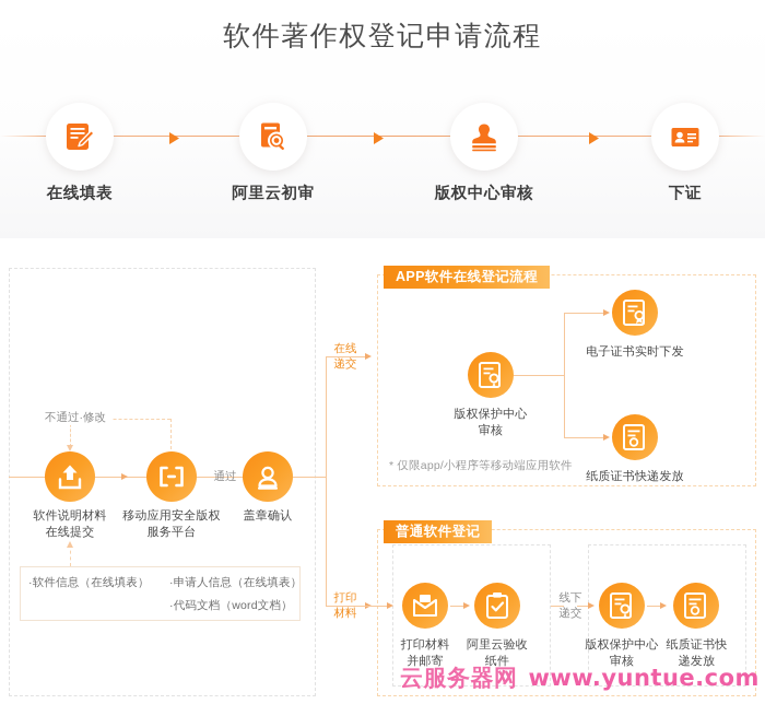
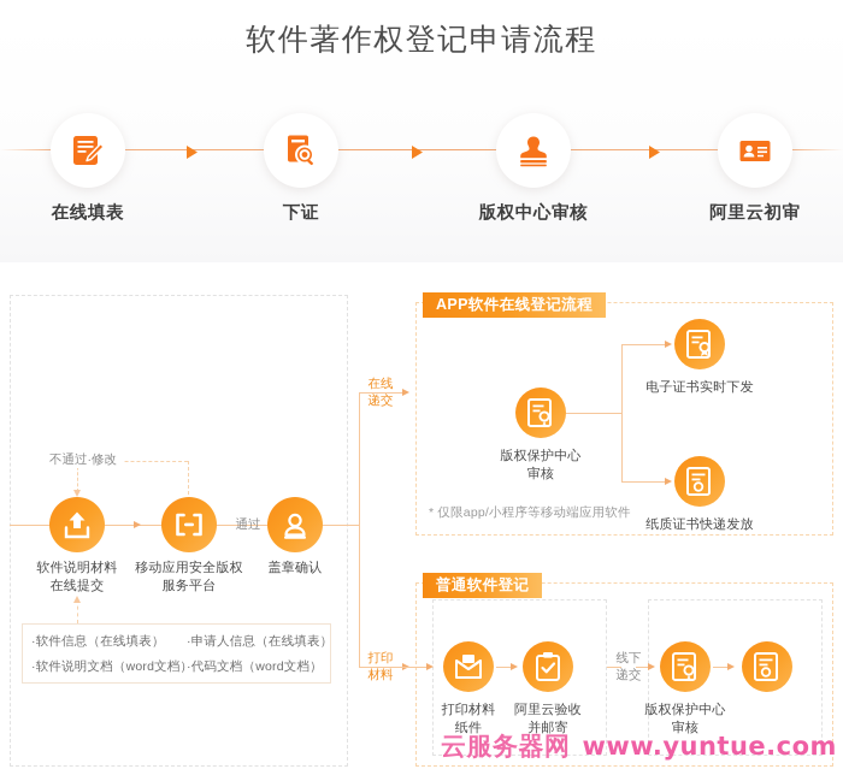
  软件著作权登记申请流程
  在线填表
- 阿里云初审
+ 下证
  版权中心审核
- 下证
+ 阿里云初审
  软件说明材料
  在线提交
  移动应用安全版权
  服务平台
  通过
  盖章确认
  不通过·修改
  ·软件信息（在线填表）
  ·申请人信息（在线填表）
+ ·软件说明文档（word文档）
  ·代码文档（word文档）
  在线
  递交
  打印
  材料
  APP软件在线登记流程
  版权保护中心
  审核
  电子证书实时下发
  纸质证书快递发放
  * 仅限app/小程序等移动端应用软件
  普通软件登记
  打印材料
- 并邮寄
+ 纸件
  阿里云验收
- 纸件
+ 并邮寄
  线下
  递交
  版权保护中心
  审核
- 纸质证书快
- 递发放
  云服务器网 www.yuntue.com
